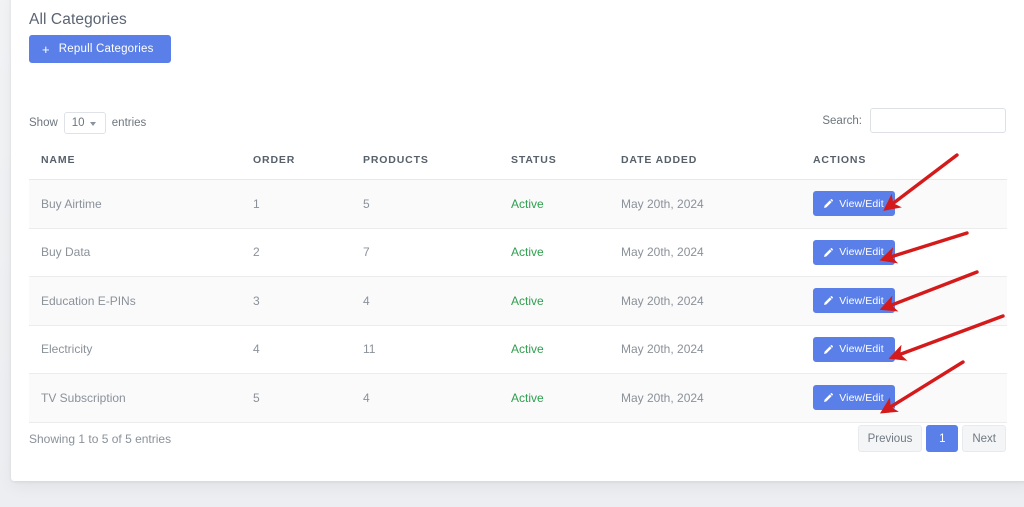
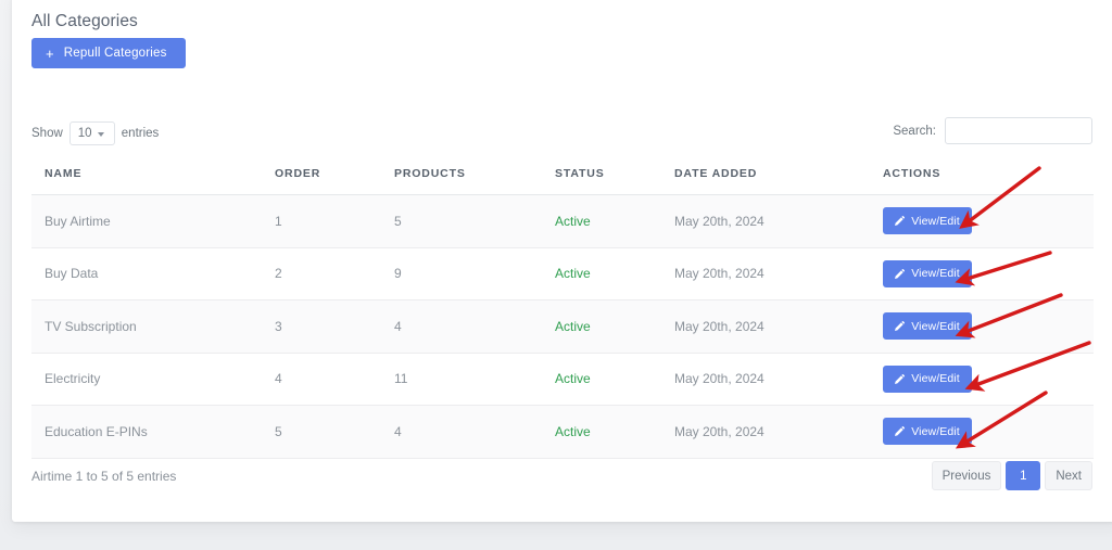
  All Categories
  +
  Repull Categories
  Show
  10
  entries
  Search:
  NAME	ORDER	PRODUCTS	STATUS	DATE ADDED	ACTIONS
  Buy Airtime	1	5	Active	May 20th, 2024	View/Edit
- Buy Data	2	7	Active	May 20th, 2024	View/Edit
+ Buy Data	2	9	Active	May 20th, 2024	View/Edit
- Education E-PINs	3	4	Active	May 20th, 2024	View/Edit
+ TV Subscription	3	4	Active	May 20th, 2024	View/Edit
  Electricity	4	11	Active	May 20th, 2024	View/Edit
- TV Subscription	5	4	Active	May 20th, 2024	View/Edit
+ Education E-PINs	5	4	Active	May 20th, 2024	View/Edit
- Showing 1 to 5 of 5 entries
+ Airtime 1 to 5 of 5 entries
  Previous
  1
  Next
